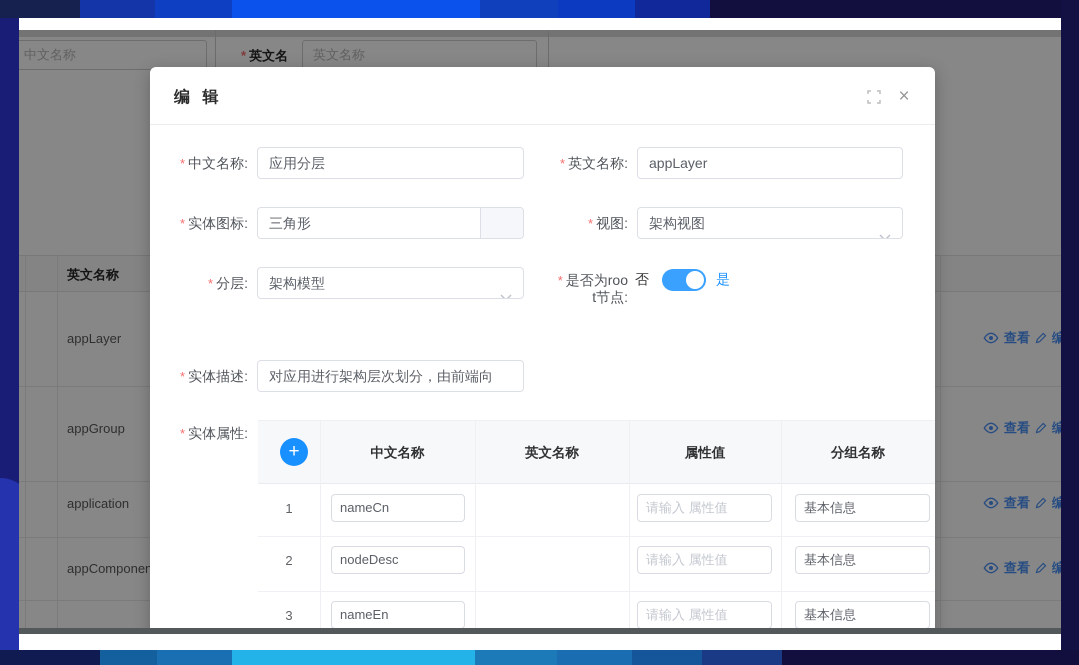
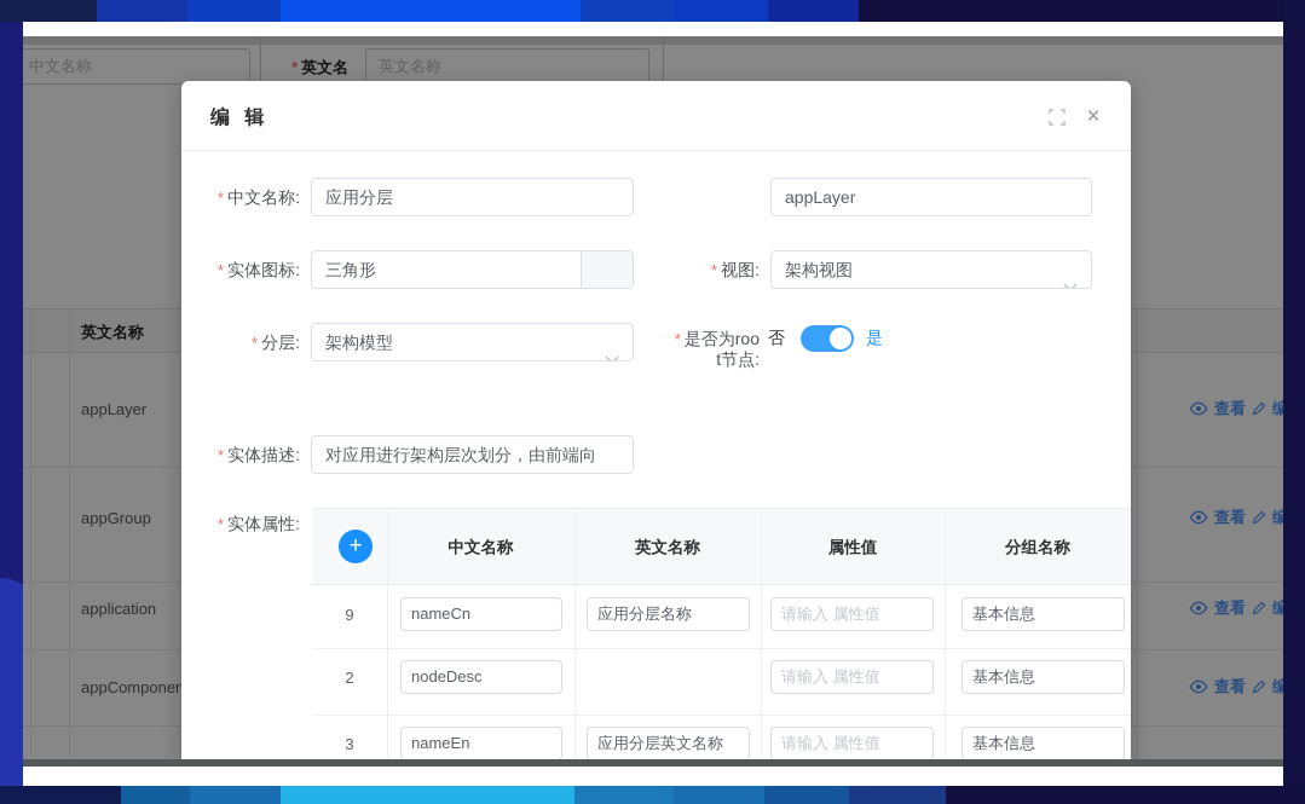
  中文名称
  * 英文名
  英文名称
  英文名称
  appLayer
  appGroup
  application
  appComponen
  查看
  编
  查看
  编
  查看
  编
  查看
  编
  编 辑
  ×
  * 中文名称:
  应用分层
- * 英文名称:
  appLayer
  * 实体图标:
  三角形
  * 视图:
  架构视图
  * 分层:
  架构模型
  * 是否为roo
  t节点:
  否
  是
  * 实体描述:
  对应用进行架构层次划分，由前端向
  * 实体属性:
  +
  中文名称
  英文名称
  属性值
  分组名称
- 1
+ 9
  nameCn
+ 应用分层名称
  请输入 属性值
  基本信息
  2
  nodeDesc
  请输入 属性值
  基本信息
  3
  nameEn
+ 应用分层英文名称
  请输入 属性值
  基本信息
